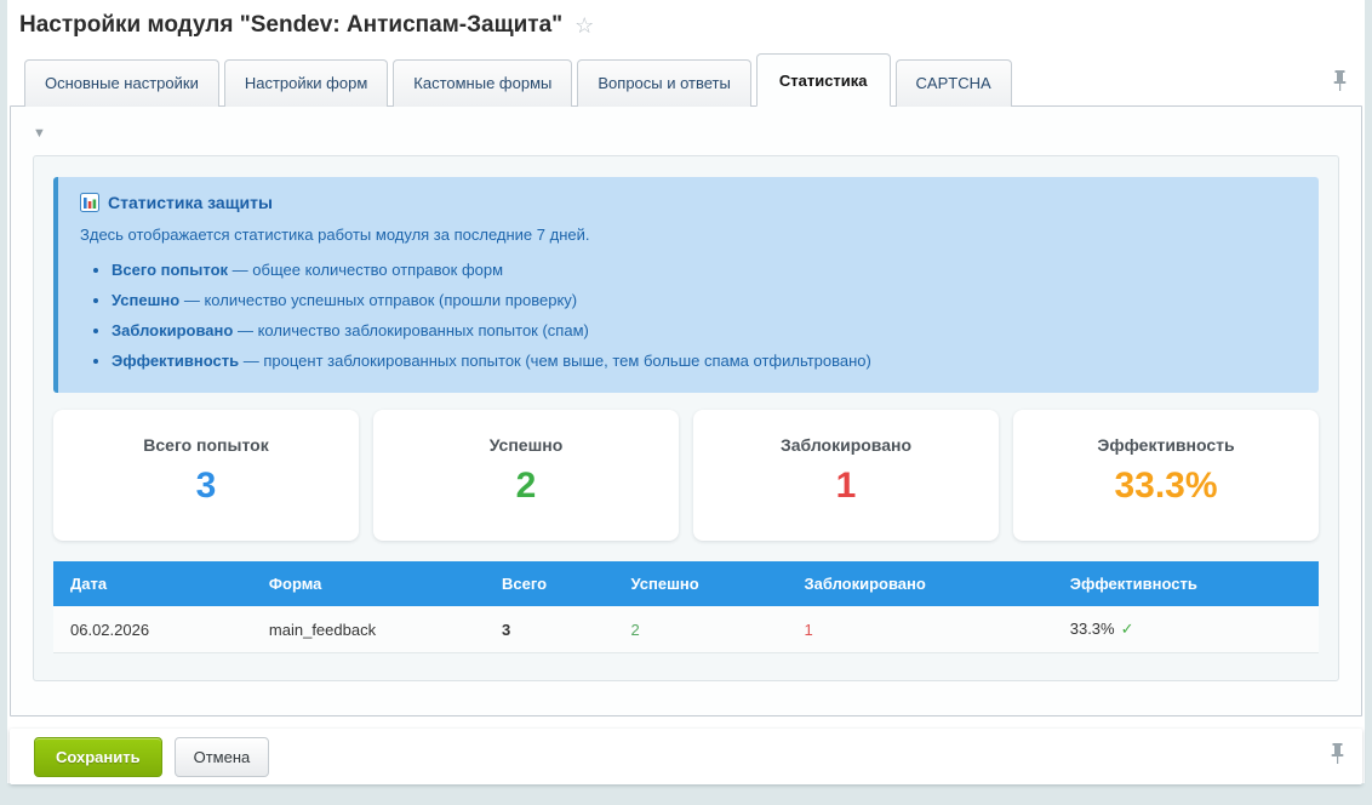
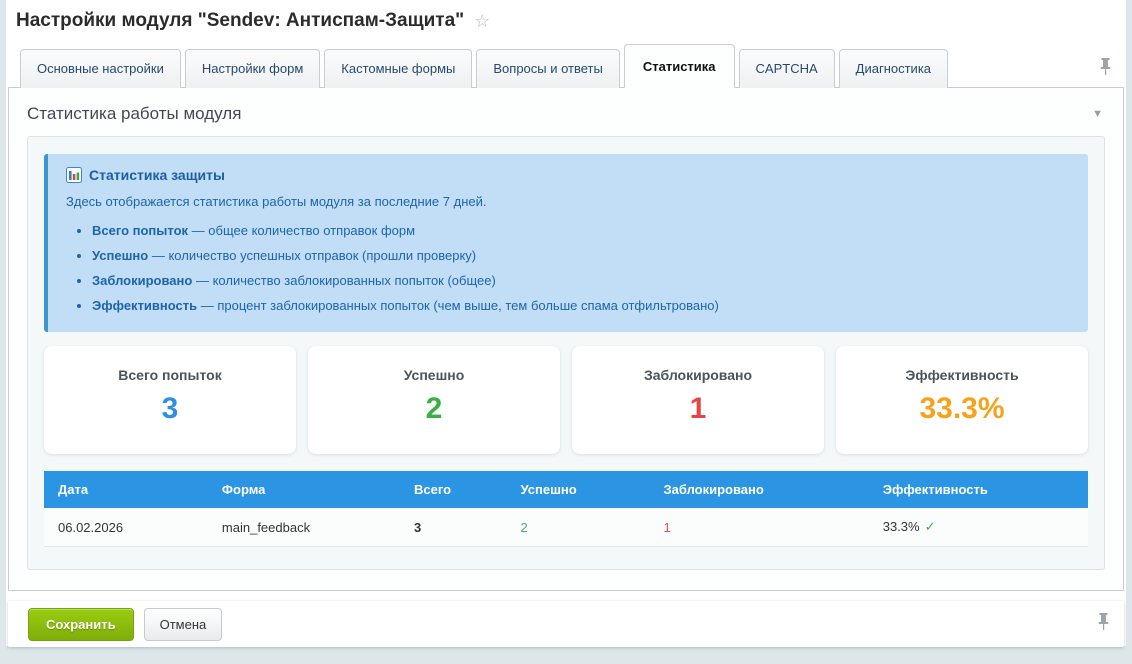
  Настройки модуля "Sendev: Антиспам-Защита"
  ☆
  Основные настройки
  Настройки форм
  Кастомные формы
  Вопросы и ответы
  Статистика
  CAPTCHA
+ Диагностика
+ Статистика работы модуля
  ▼
  Статистика защиты
  Здесь отображается статистика работы модуля за последние 7 дней.
  Всего попыток — общее количество отправок форм
  Успешно — количество успешных отправок (прошли проверку)
- Заблокировано — количество заблокированных попыток (спам)
+ Заблокировано — количество заблокированных попыток (общее)
  Эффективность — процент заблокированных попыток (чем выше, тем больше спама отфильтровано)
  Всего попыток
  3
  Успешно
  2
  Заблокировано
  1
  Эффективность
  33.3%
  Дата	Форма	Всего	Успешно	Заблокировано	Эффективность
  06.02.2026	main_feedback	3	2	1	33.3% ✓
  Сохранить
  Отмена
